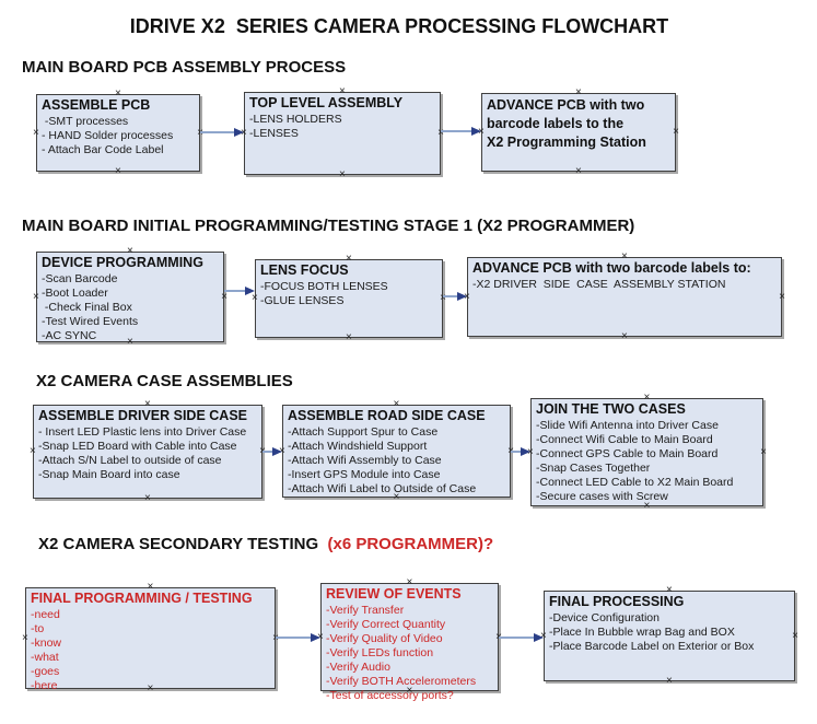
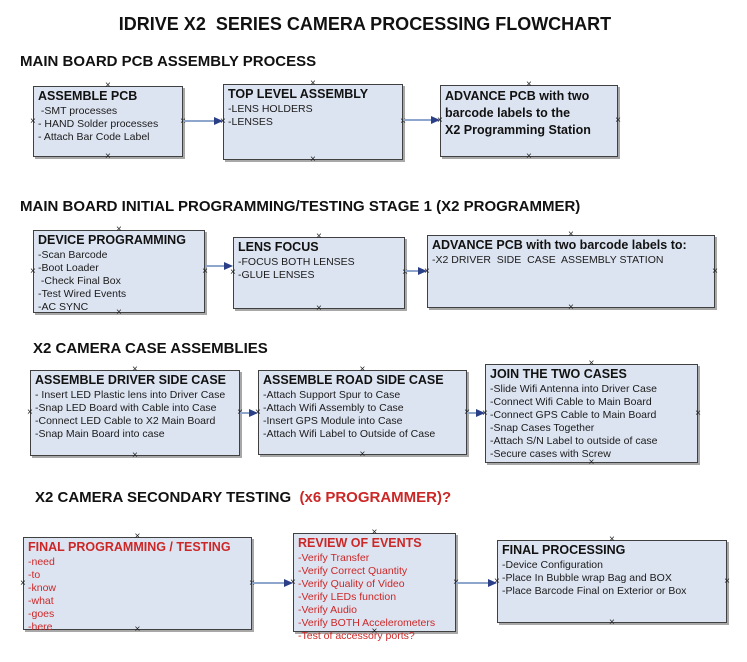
  IDRIVE X2 SERIES CAMERA PROCESSING FLOWCHART
  MAIN BOARD PCB ASSEMBLY PROCESS
  ASSEMBLE PCB
  -SMT processes
  - HAND Solder processes
  - Attach Bar Code Label
  ×
  ×
  ×
  TOP LEVEL ASSEMBLY
  -LENS HOLDERS
  -LENSES
  ×
  ×
  ×
  ×
  ADVANCE PCB with two
  barcode labels to the
  X2 Programming Station
  ×
  ×
  ×
  ×
  MAIN BOARD INITIAL PROGRAMMING/TESTING STAGE 1 (X2 PROGRAMMER)
  DEVICE PROGRAMMING
  -Scan Barcode
  -Boot Loader
  -Check Final Box
  -Test Wired Events
  -AC SYNC
  ×
  ×
  ×
  ×
  LENS FOCUS
  -FOCUS BOTH LENSES
  -GLUE LENSES
  ×
  ×
  ×
  ×
  ADVANCE PCB with two barcode labels to:
  -X2 DRIVER SIDE CASE ASSEMBLY STATION
  ×
  ×
  ×
  ×
  X2 CAMERA CASE ASSEMBLIES
  ASSEMBLE DRIVER SIDE CASE
  - Insert LED Plastic lens into Driver Case
  -Snap LED Board with Cable into Case
- -Attach S/N Label to outside of case
+ -Connect LED Cable to X2 Main Board
  -Snap Main Board into case
  ×
  ×
  ×
  ASSEMBLE ROAD SIDE CASE
  -Attach Support Spur to Case
- -Attach Windshield Support
  -Attach Wifi Assembly to Case
  -Insert GPS Module into Case
  -Attach Wifi Label to Outside of Case
  ×
  ×
  ×
  JOIN THE TWO CASES
  -Slide Wifi Antenna into Driver Case
  -Connect Wifi Cable to Main Board
  -Connect GPS Cable to Main Board
  -Snap Cases Together
- -Connect LED Cable to X2 Main Board
+ -Attach S/N Label to outside of case
  -Secure cases with Screw
  ×
  ×
  ×
  ×
  X2 CAMERA SECONDARY TESTING (x6 PROGRAMMER)?
  FINAL PROGRAMMING / TESTING
  -need
  -to
  -know
  -what
  -goes
  -here
  ×
  ×
  ×
  REVIEW OF EVENTS
  -Verify Transfer
  -Verify Correct Quantity
  -Verify Quality of Video
  -Verify LEDs function
  -Verify Audio
  -Verify BOTH Accelerometers
  -Test of accessory ports?
  ×
  ×
  ×
  FINAL PROCESSING
  -Device Configuration
  -Place In Bubble wrap Bag and BOX
- -Place Barcode Label on Exterior or Box
+ -Place Barcode Final on Exterior or Box
  ×
  ×
  ×
  ×
